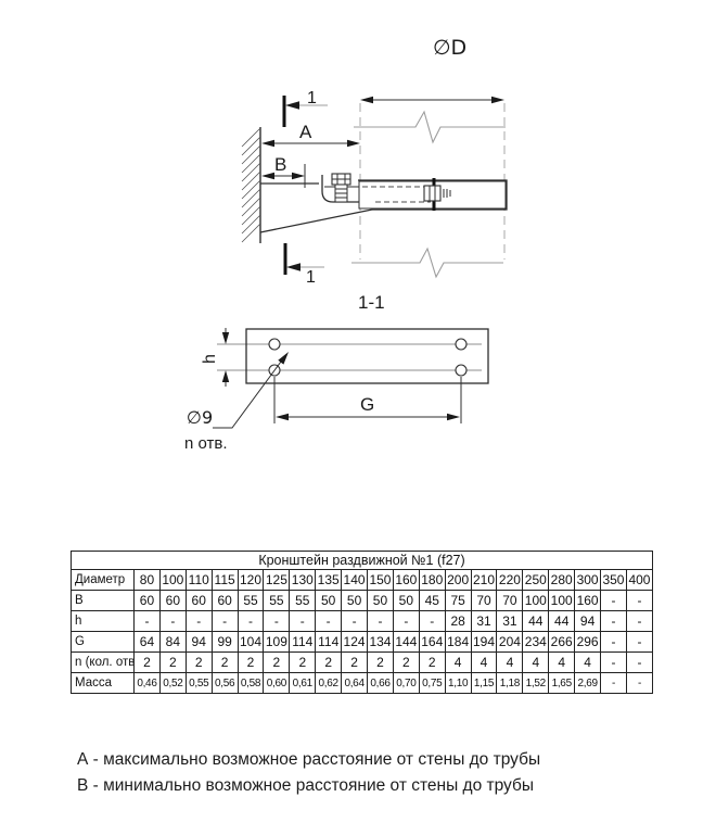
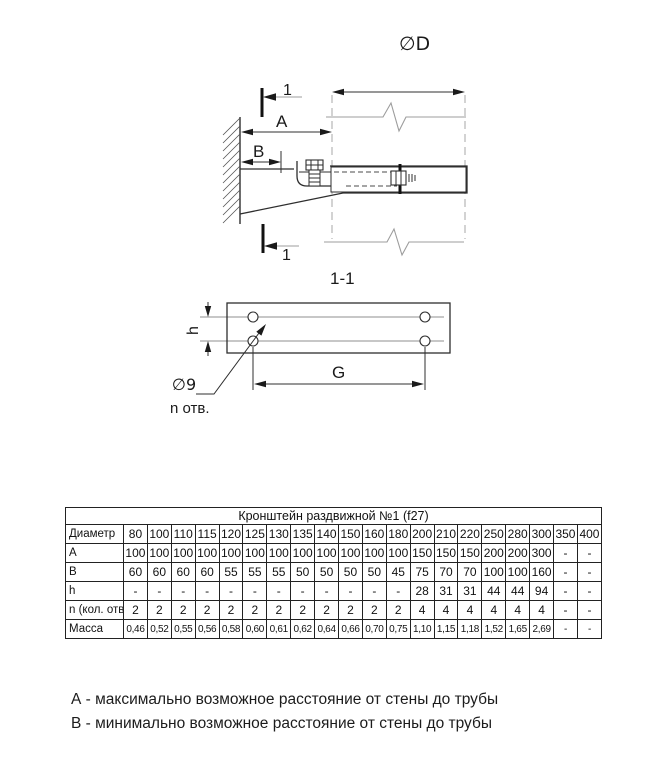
  ∅D
  1
  A
  B
  1
  1-1
  G
  ∅9
  n отв.
  Кронштейн раздвижной №1 (f27)
  Диаметр	80	100	110	115	120	125	130	135	140	150	160	180	200	210	220	250	280	300	350	400
+ A	100	100	100	100	100	100	100	100	100	100	100	100	150	150	150	200	200	300	-	-
  B	60	60	60	60	55	55	55	50	50	50	50	45	75	70	70	100	100	160	-	-
  h	-	-	-	-	-	-	-	-	-	-	-	-	28	31	31	44	44	94	-	-
- G	64	84	94	99	104	109	114	114	124	134	144	164	184	194	204	234	266	296	-	-
  n (кол. отв	2	2	2	2	2	2	2	2	2	2	2	2	4	4	4	4	4	4	-	-
  Масса	0,46	0,52	0,55	0,56	0,58	0,60	0,61	0,62	0,64	0,66	0,70	0,75	1,10	1,15	1,18	1,52	1,65	2,69	-	-
  А - максимально возможное расстояние от стены до трубы
  В - минимально возможное расстояние от стены до трубы
